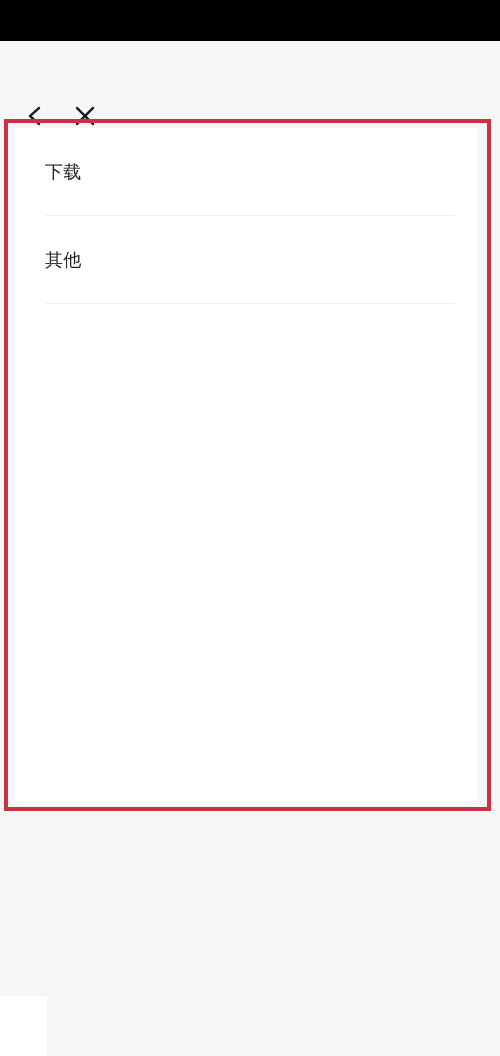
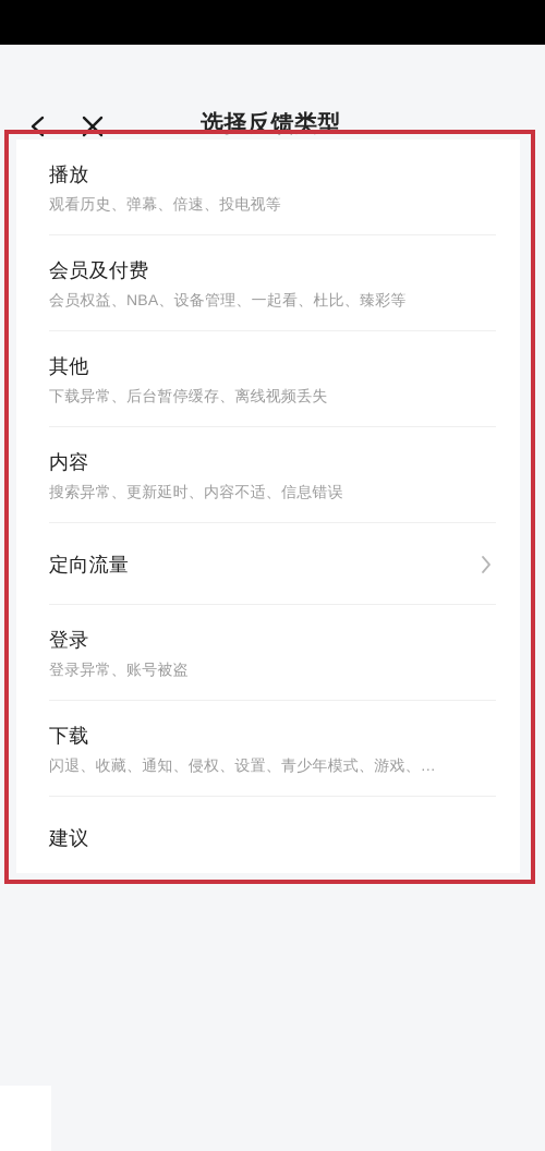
+ 选择反馈类型
+ 播放
+ 观看历史、弹幕、倍速、投电视等
+ 会员及付费
+ 会员权益、NBA、设备管理、一起看、杜比、臻彩等
- 下载
+ 其他
+ 下载异常、后台暂停缓存、离线视频丢失
+ 内容
+ 搜索异常、更新延时、内容不适、信息错误
+ 定向流量
+ 登录
+ 登录异常、账号被盗
- 其他
+ 下载
+ 闪退、收藏、通知、侵权、设置、青少年模式、游戏、…
+ 建议
